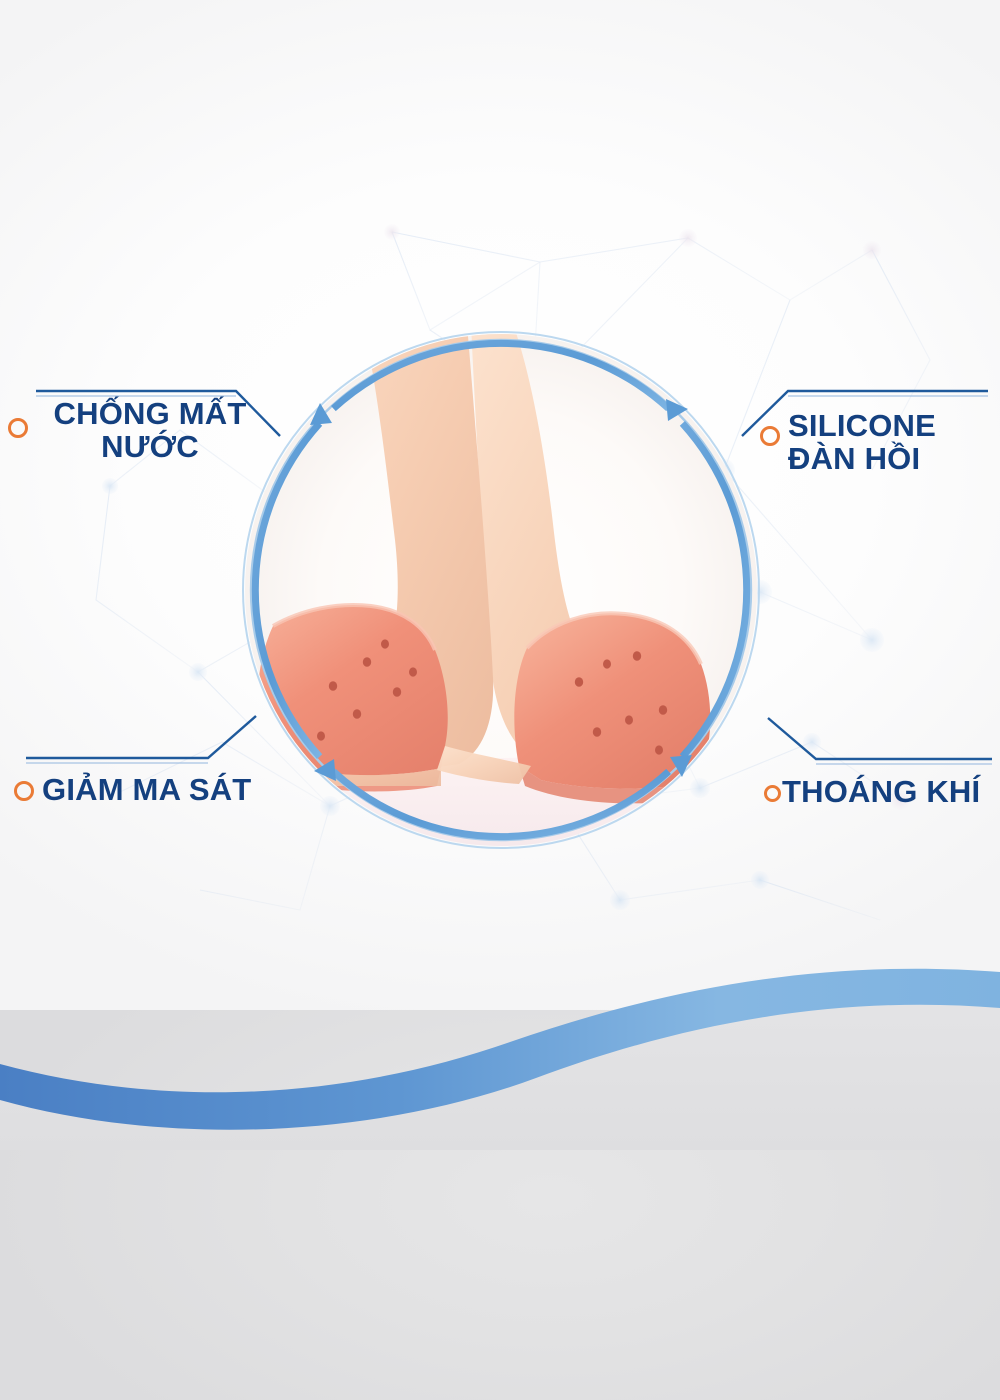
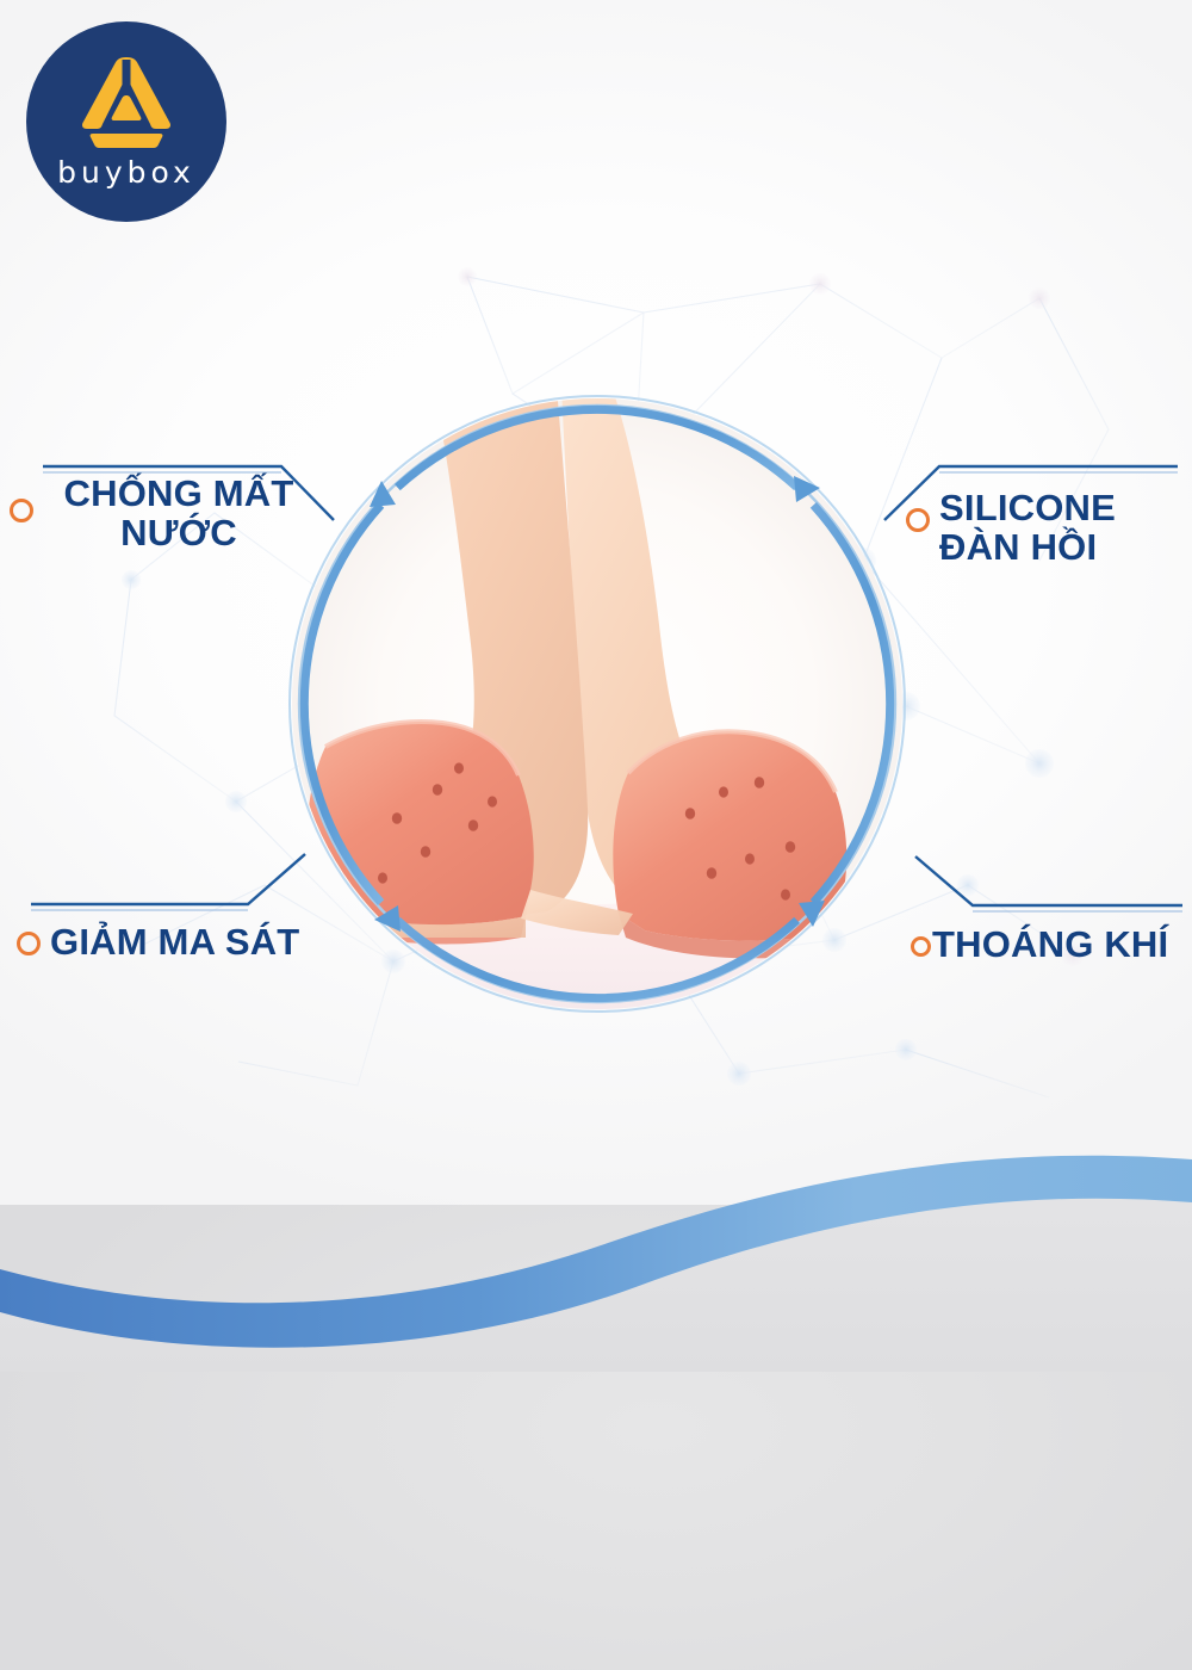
+ buybox
  CHỐNG MẤT
  NƯỚC
  SILICONE
  ĐÀN HỒI
  GIẢM MA SÁT
  THOÁNG KHÍ
